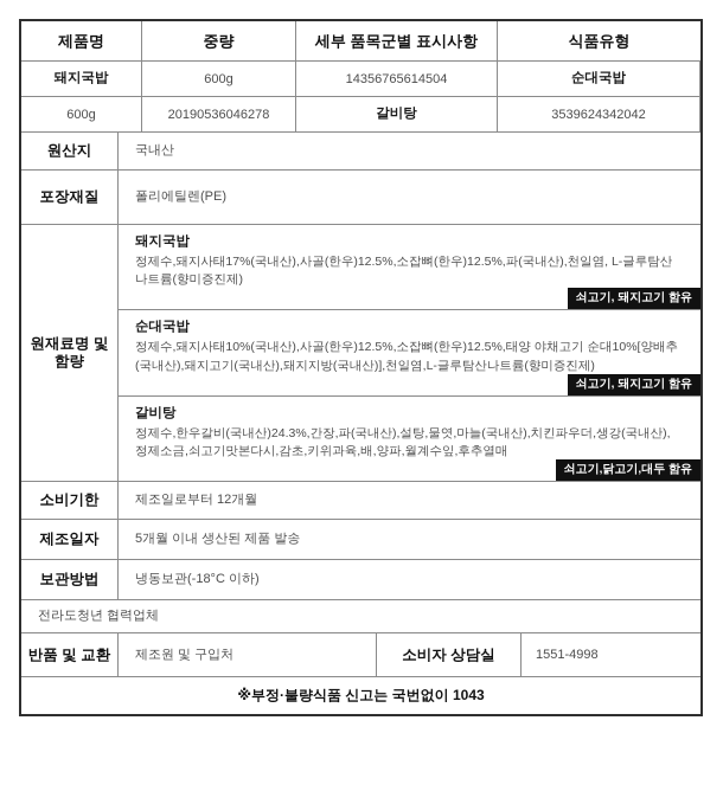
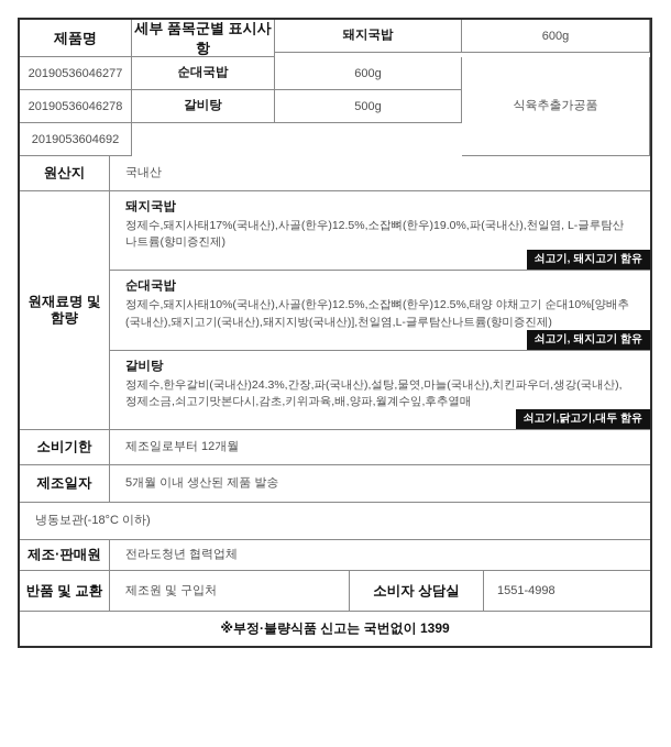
  제품명
- 중량
  세부 품목군별 표시사항
- 식품유형
  돼지국밥
  600g
- 14356765614504
+ 20190536046277
+ 식육추출가공품
  순대국밥
  600g
  20190536046278
  갈비탕
+ 500g
- 3539624342042
+ 2019053604692
  원산지
  국내산
- 포장재질
- 폴리에틸렌(PE)
  원재료명 및 함량
  돼지국밥
- 정제수,돼지사태17%(국내산),사골(한우)12.5%,소잡뼈(한우)12.5%,파(국내산),천일염, L-글루탐산나트륨(향미증진제)
+ 정제수,돼지사태17%(국내산),사골(한우)12.5%,소잡뼈(한우)19.0%,파(국내산),천일염, L-글루탐산나트륨(향미증진제)
  쇠고기, 돼지고기 함유
  순대국밥
  정제수,돼지사태10%(국내산),사골(한우)12.5%,소잡뼈(한우)12.5%,태양 야채고기 순대10%[양배추(국내산),돼지고기(국내산),돼지지방(국내산)],천일염,L-글루탐산나트륨(향미증진제)
  쇠고기, 돼지고기 함유
  갈비탕
  정제수,한우갈비(국내산)24.3%,간장,파(국내산),설탕,물엿,마늘(국내산),치킨파우더,생강(국내산), 정제소금,쇠고기맛본다시,감초,키위과육,배,양파,월계수잎,후추열매
  쇠고기,닭고기,대두 함유
  소비기한
  제조일로부터 12개월
  제조일자
  5개월 이내 생산된 제품 발송
- 보관방법
  냉동보관(-18°C 이하)
+ 제조·판매원
  전라도청년 협력업체
  반품 및 교환
  제조원 및 구입처
  소비자 상담실
  1551-4998
- ※부정·불량식품 신고는 국번없이 1043
+ ※부정·불량식품 신고는 국번없이 1399
